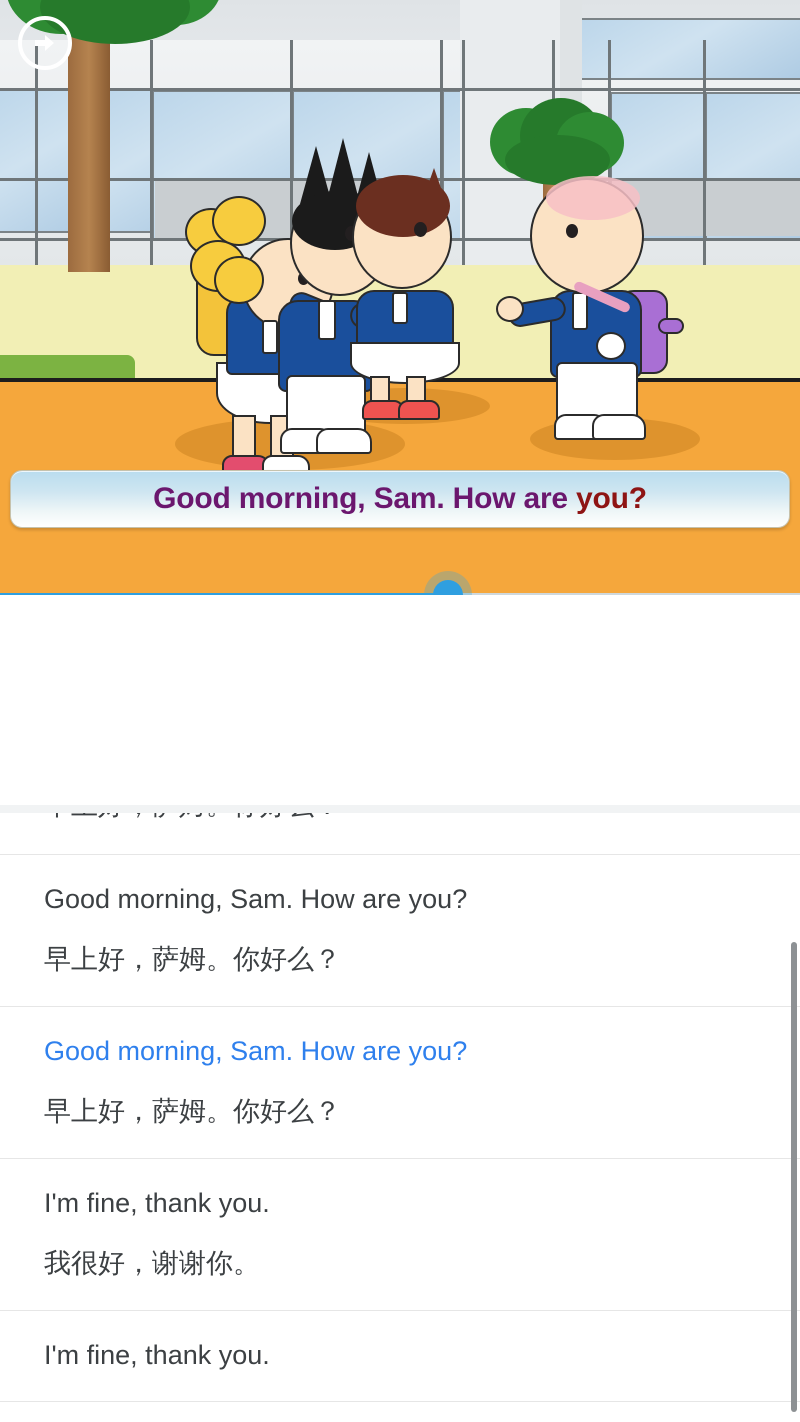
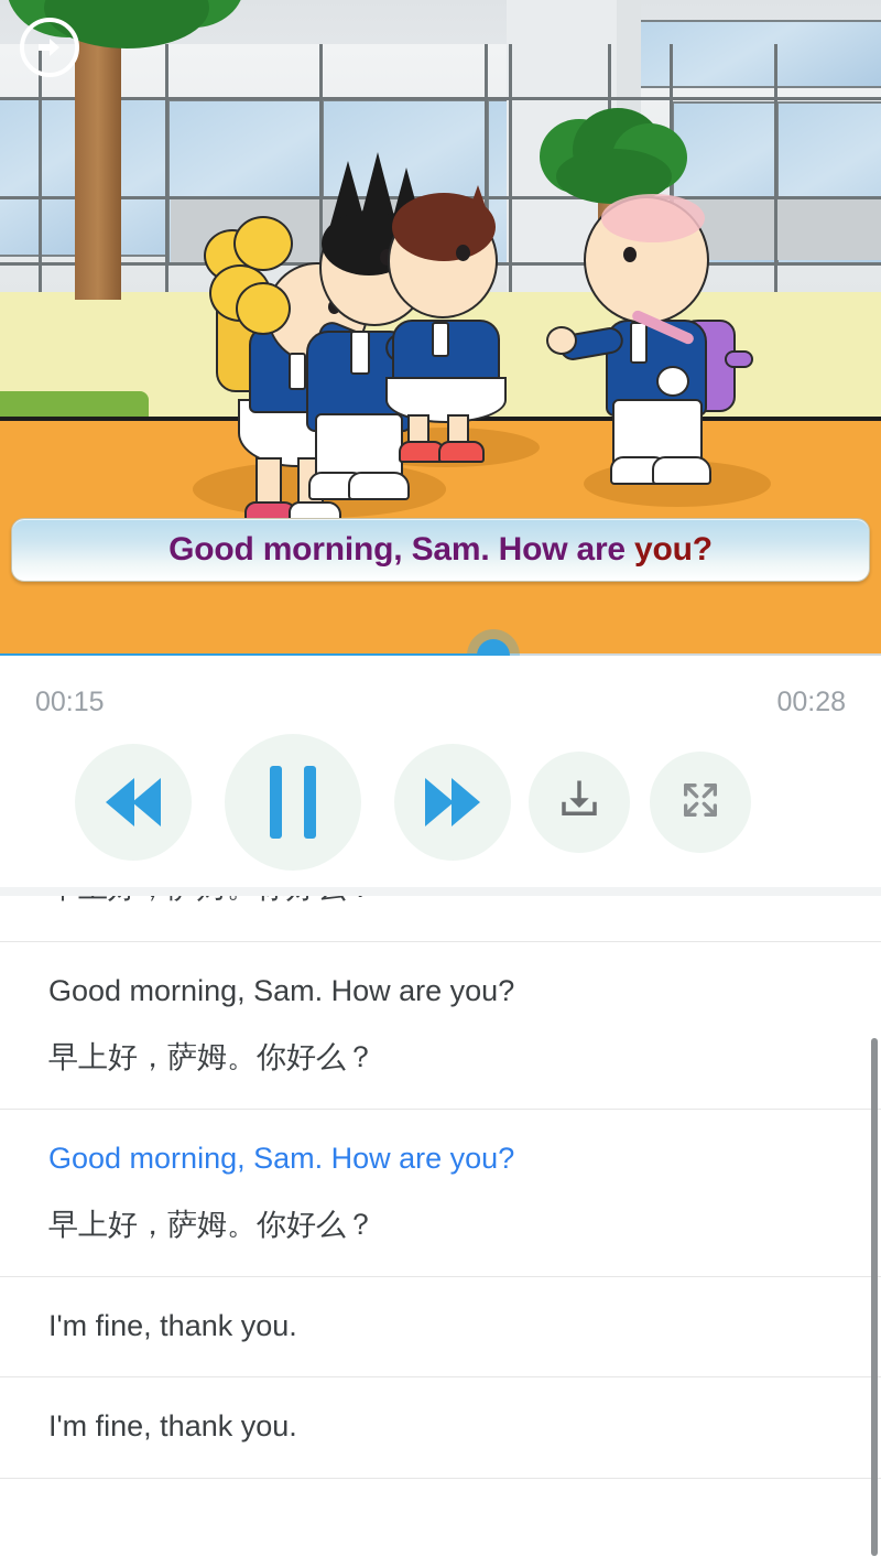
  Good morning, Sam. How are you?
+ 00:15
+ 00:28
  Good morning, Sam. How are you?
  早上好，萨姆。你好么？
  Good morning, Sam. How are you?
  早上好，萨姆。你好么？
  I'm fine, thank you.
- 我很好，谢谢你。
  I'm fine, thank you.
